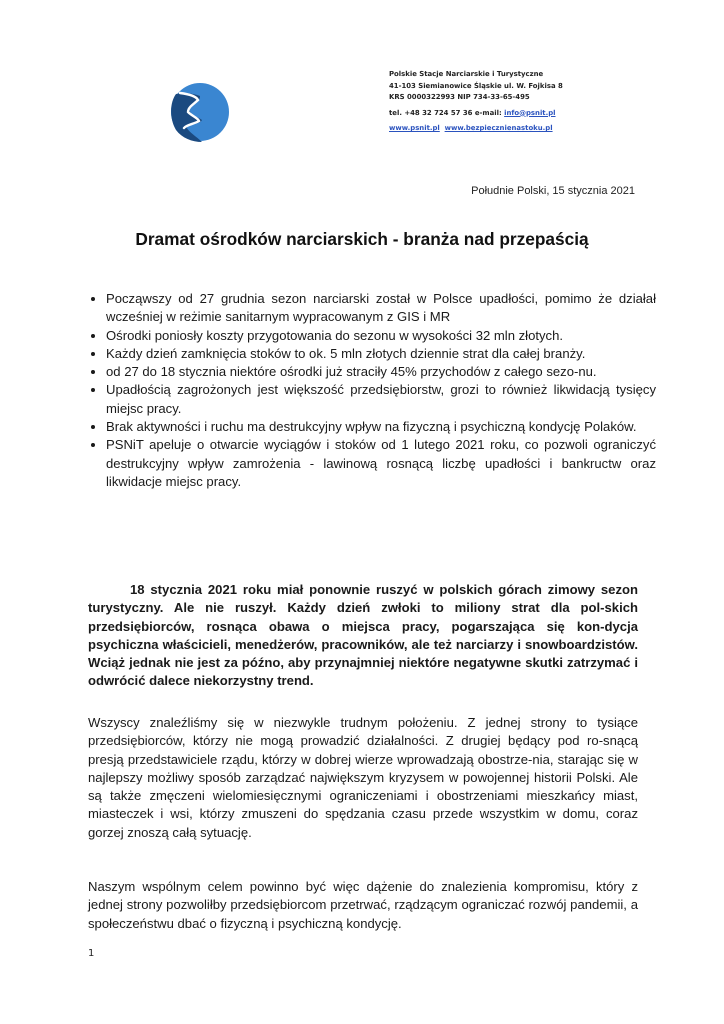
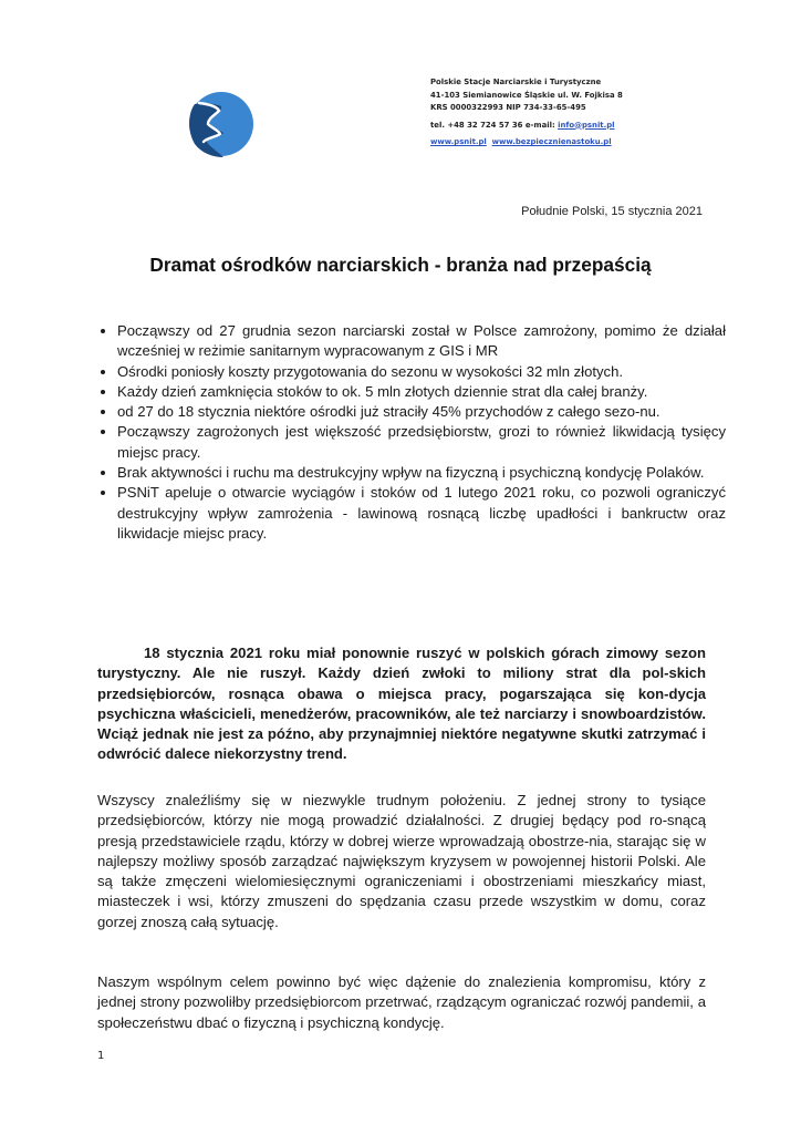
  Polskie Stacje Narciarskie i Turystyczne
  41-103 Siemianowice Śląskie ul. W. Fojkisa 8
  KRS 0000322993 NIP 734-33-65-495
  tel. +48 32 724 57 36 e-mail: info@psnit.pl
  www.psnit.pl www.bezpiecznienastoku.pl
  Południe Polski, 15 stycznia 2021
  Dramat ośrodków narciarskich - branża nad przepaścią
- Począwszy od 27 grudnia sezon narciarski został w Polsce upadłości, pomimo że działał wcześniej w reżimie sanitarnym wypracowanym z GIS i MR
+ Począwszy od 27 grudnia sezon narciarski został w Polsce zamrożony, pomimo że działał wcześniej w reżimie sanitarnym wypracowanym z GIS i MR
  Ośrodki poniosły koszty przygotowania do sezonu w wysokości 32 mln złotych.
  Każdy dzień zamknięcia stoków to ok. 5 mln złotych dziennie strat dla całej branży.
  od 27 do 18 stycznia niektóre ośrodki już straciły 45% przychodów z całego sezo-nu.
- Upadłością zagrożonych jest większość przedsiębiorstw, grozi to również likwidacją tysięcy miejsc pracy.
+ Począwszy zagrożonych jest większość przedsiębiorstw, grozi to również likwidacją tysięcy miejsc pracy.
  Brak aktywności i ruchu ma destrukcyjny wpływ na fizyczną i psychiczną kondycję Polaków.
  PSNiT apeluje o otwarcie wyciągów i stoków od 1 lutego 2021 roku, co pozwoli ograniczyć destrukcyjny wpływ zamrożenia - lawinową rosnącą liczbę upadłości i bankructw oraz likwidacje miejsc pracy.
  18 stycznia 2021 roku miał ponownie ruszyć w polskich górach zimowy sezon turystyczny. Ale nie ruszył. Każdy dzień zwłoki to miliony strat dla pol-skich przedsiębiorców, rosnąca obawa o miejsca pracy, pogarszająca się kon-dycja psychiczna właścicieli, menedżerów, pracowników, ale też narciarzy i snowboardzistów. Wciąż jednak nie jest za późno, aby przynajmniej niektóre negatywne skutki zatrzymać i odwrócić dalece niekorzystny trend.
  Wszyscy znaleźliśmy się w niezwykle trudnym położeniu. Z jednej strony to tysiące przedsiębiorców, którzy nie mogą prowadzić działalności. Z drugiej będący pod ro-snącą presją przedstawiciele rządu, którzy w dobrej wierze wprowadzają obostrze-nia, starając się w najlepszy możliwy sposób zarządzać największym kryzysem w powojennej historii Polski. Ale są także zmęczeni wielomiesięcznymi ograniczeniami i obostrzeniami mieszkańcy miast, miasteczek i wsi, którzy zmuszeni do spędzania czasu przede wszystkim w domu, coraz gorzej znoszą całą sytuację.
  Naszym wspólnym celem powinno być więc dążenie do znalezienia kompromisu, który z jednej strony pozwoliłby przedsiębiorcom przetrwać, rządzącym ograniczać rozwój pandemii, a społeczeństwu dbać o fizyczną i psychiczną kondycję.
  1
